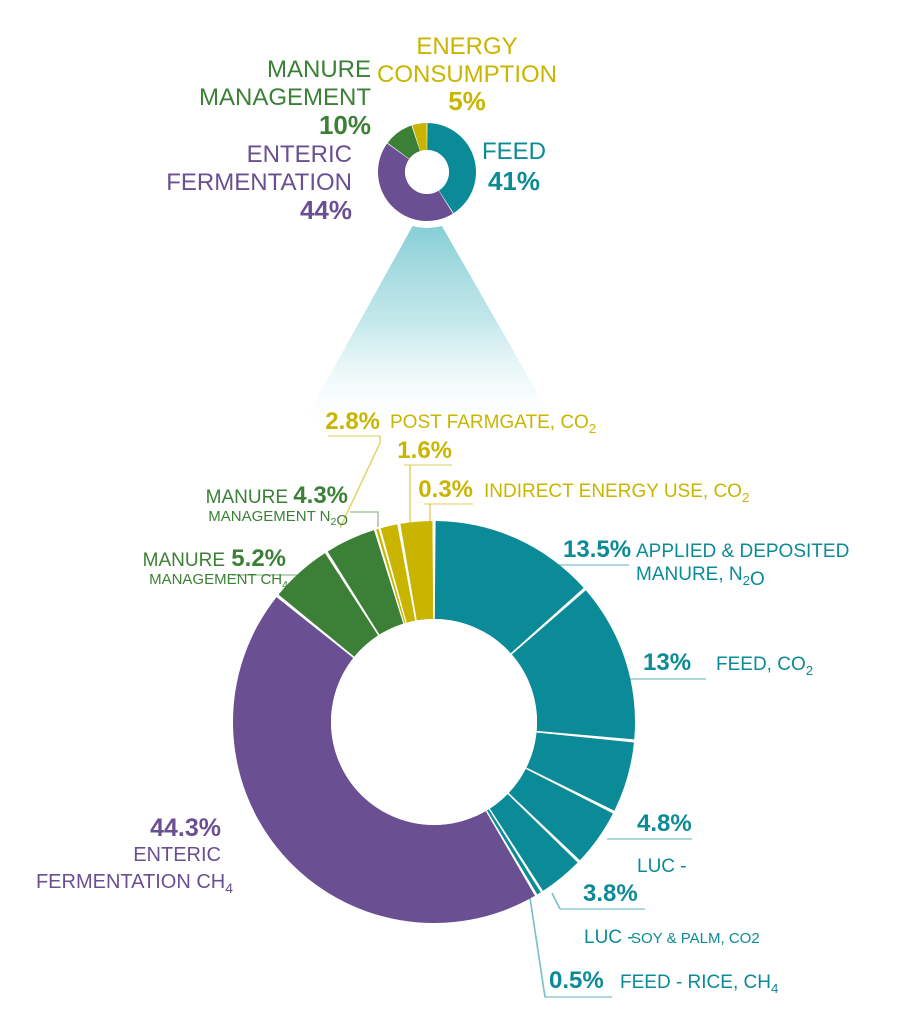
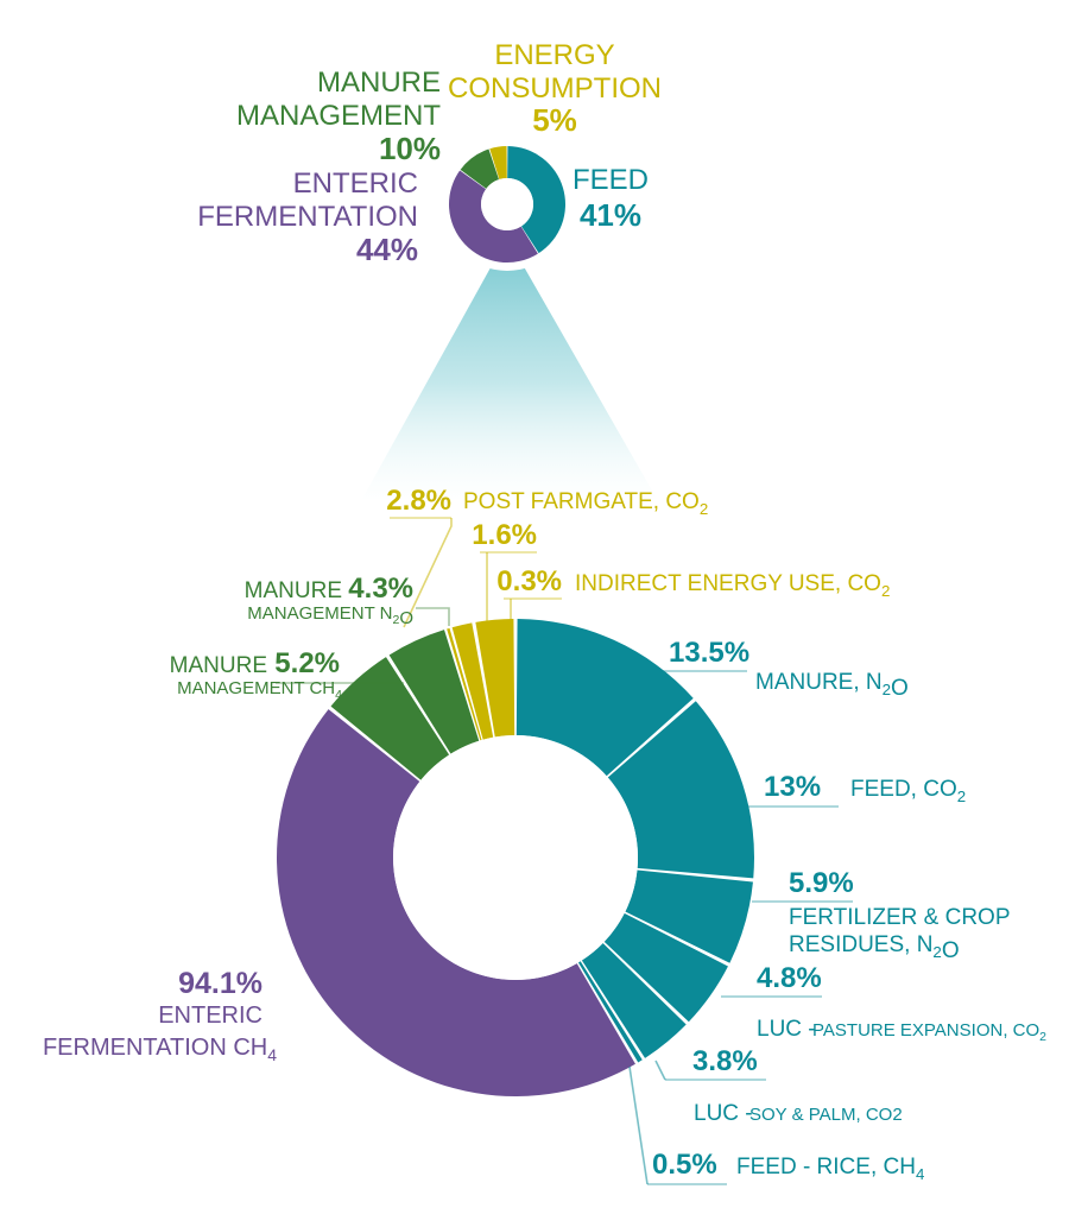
  ENERGY
  CONSUMPTION
  5%
  MANURE
  MANAGEMENT
  10%
  ENTERIC
  FERMENTATION
  44%
  FEED
  41%
  2.8%
  POST FARMGATE, CO2
  1.6%
  0.3%
  INDIRECT ENERGY USE, CO2
  4.3%
  MANURE
  MANAGEMENT N2O
  5.2%
  MANURE
  MANAGEMENT CH4
  13.5%
- APPLIED & DEPOSITED
  MANURE, N2O
  13%
  FEED, CO2
+ 5.9%
+ FERTILIZER & CROP
+ RESIDUES, N2O
  4.8%
  LUC -
+ PASTURE EXPANSION, CO2
  3.8%
  LUC -
  SOY & PALM, CO2
  0.5%
  FEED - RICE, CH4
- 44.3%
+ 94.1%
  ENTERIC
  FERMENTATION CH4
